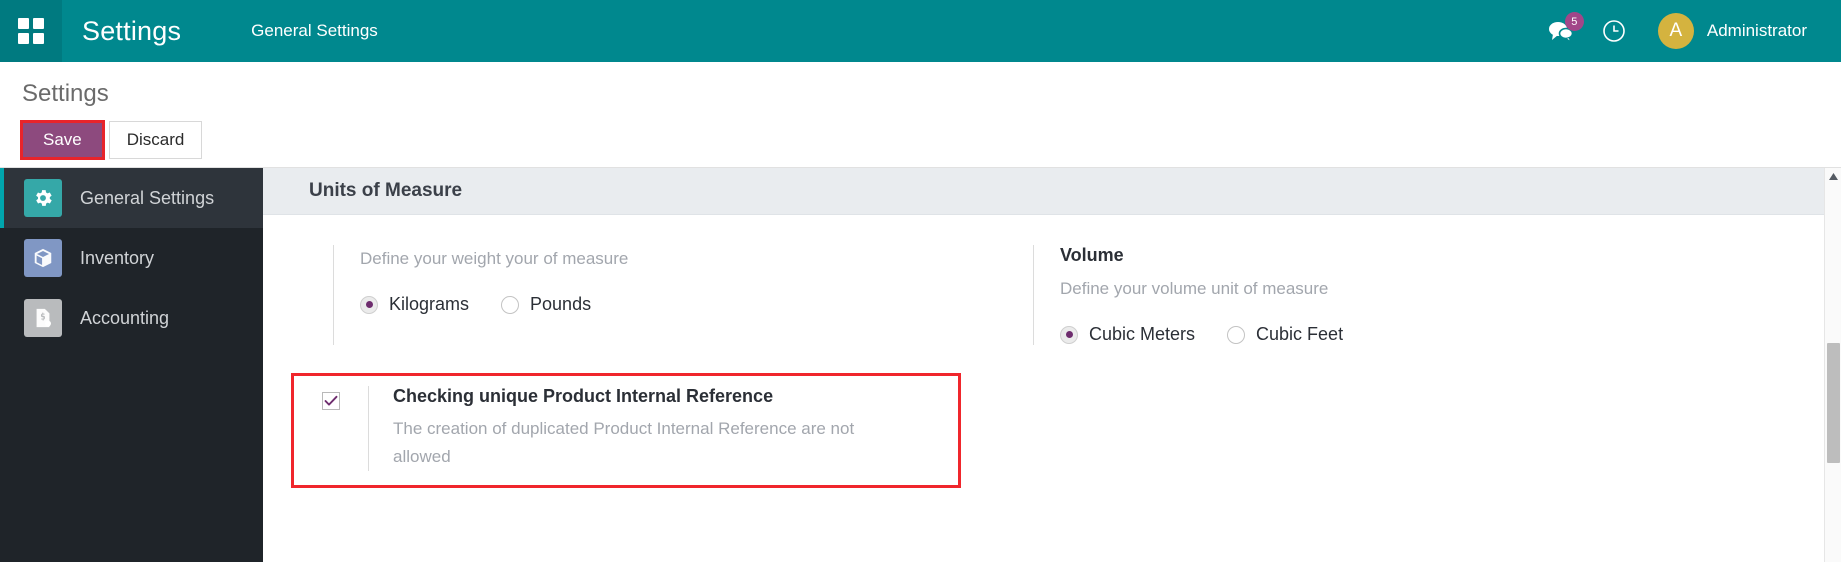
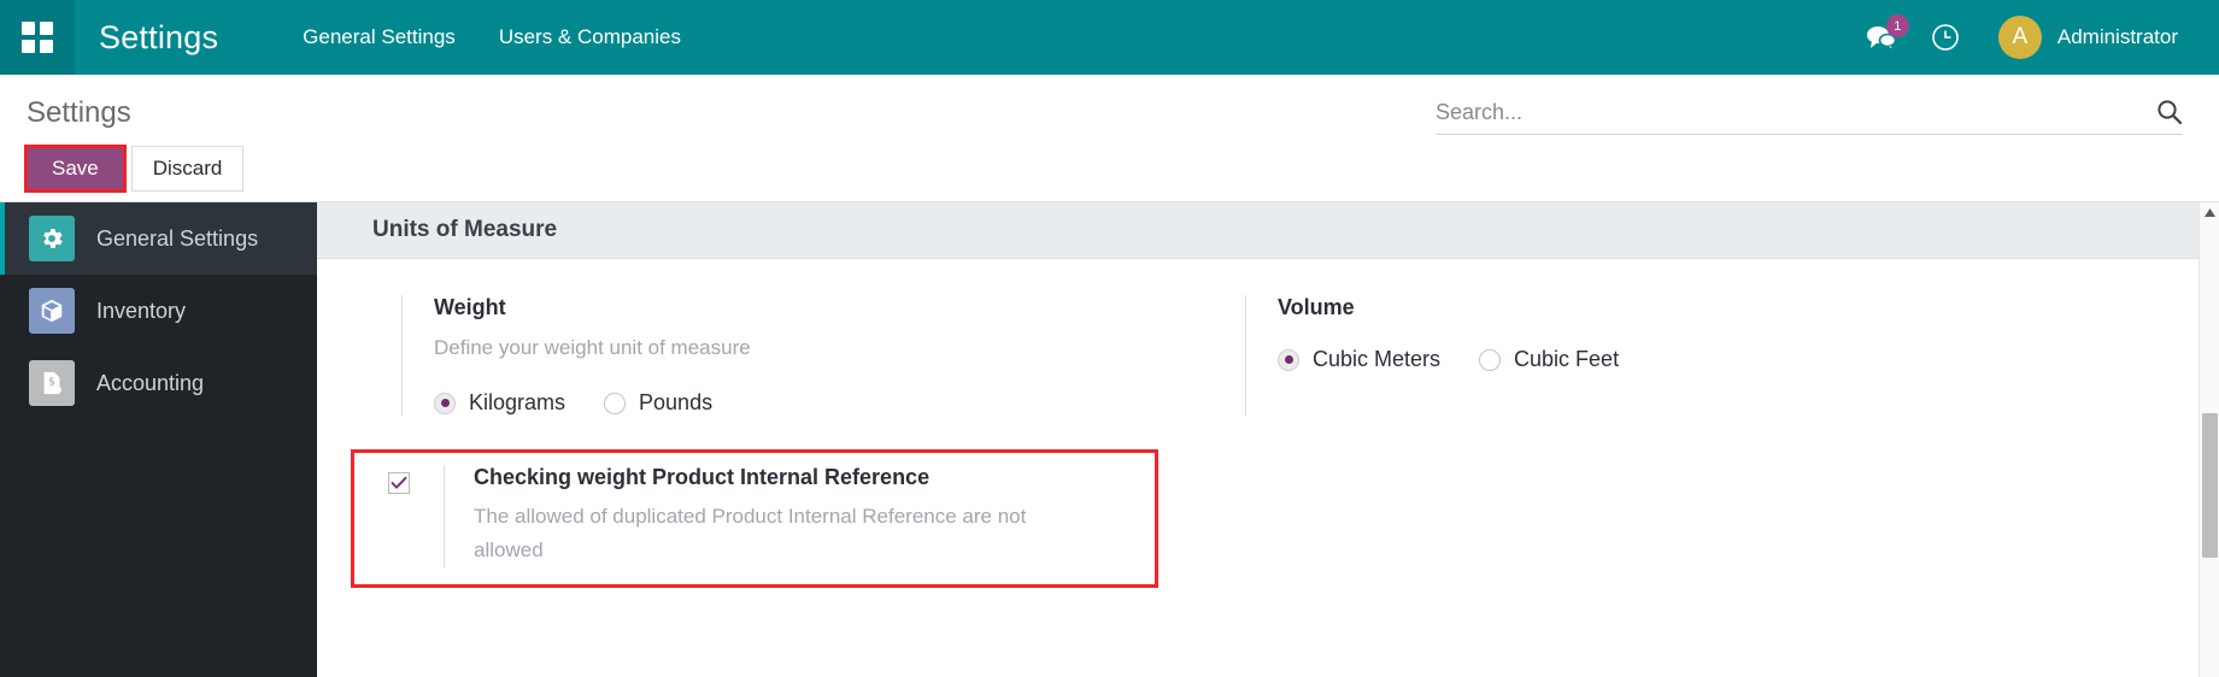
  Settings
  General Settings
+ Users & Companies
- 5
+ 1
  A
  Administrator
  Settings
  Save
  Discard
+ Search...
  General Settings
  Inventory
  Accounting
  Units of Measure
+ Weight
- Define your weight your of measure
+ Define your weight unit of measure
  Kilograms
  Pounds
  Volume
- Define your volume unit of measure
  Cubic Meters
  Cubic Feet
- Checking unique Product Internal Reference
+ Checking weight Product Internal Reference
- The creation of duplicated Product Internal Reference are not allowed
+ The allowed of duplicated Product Internal Reference are not allowed
